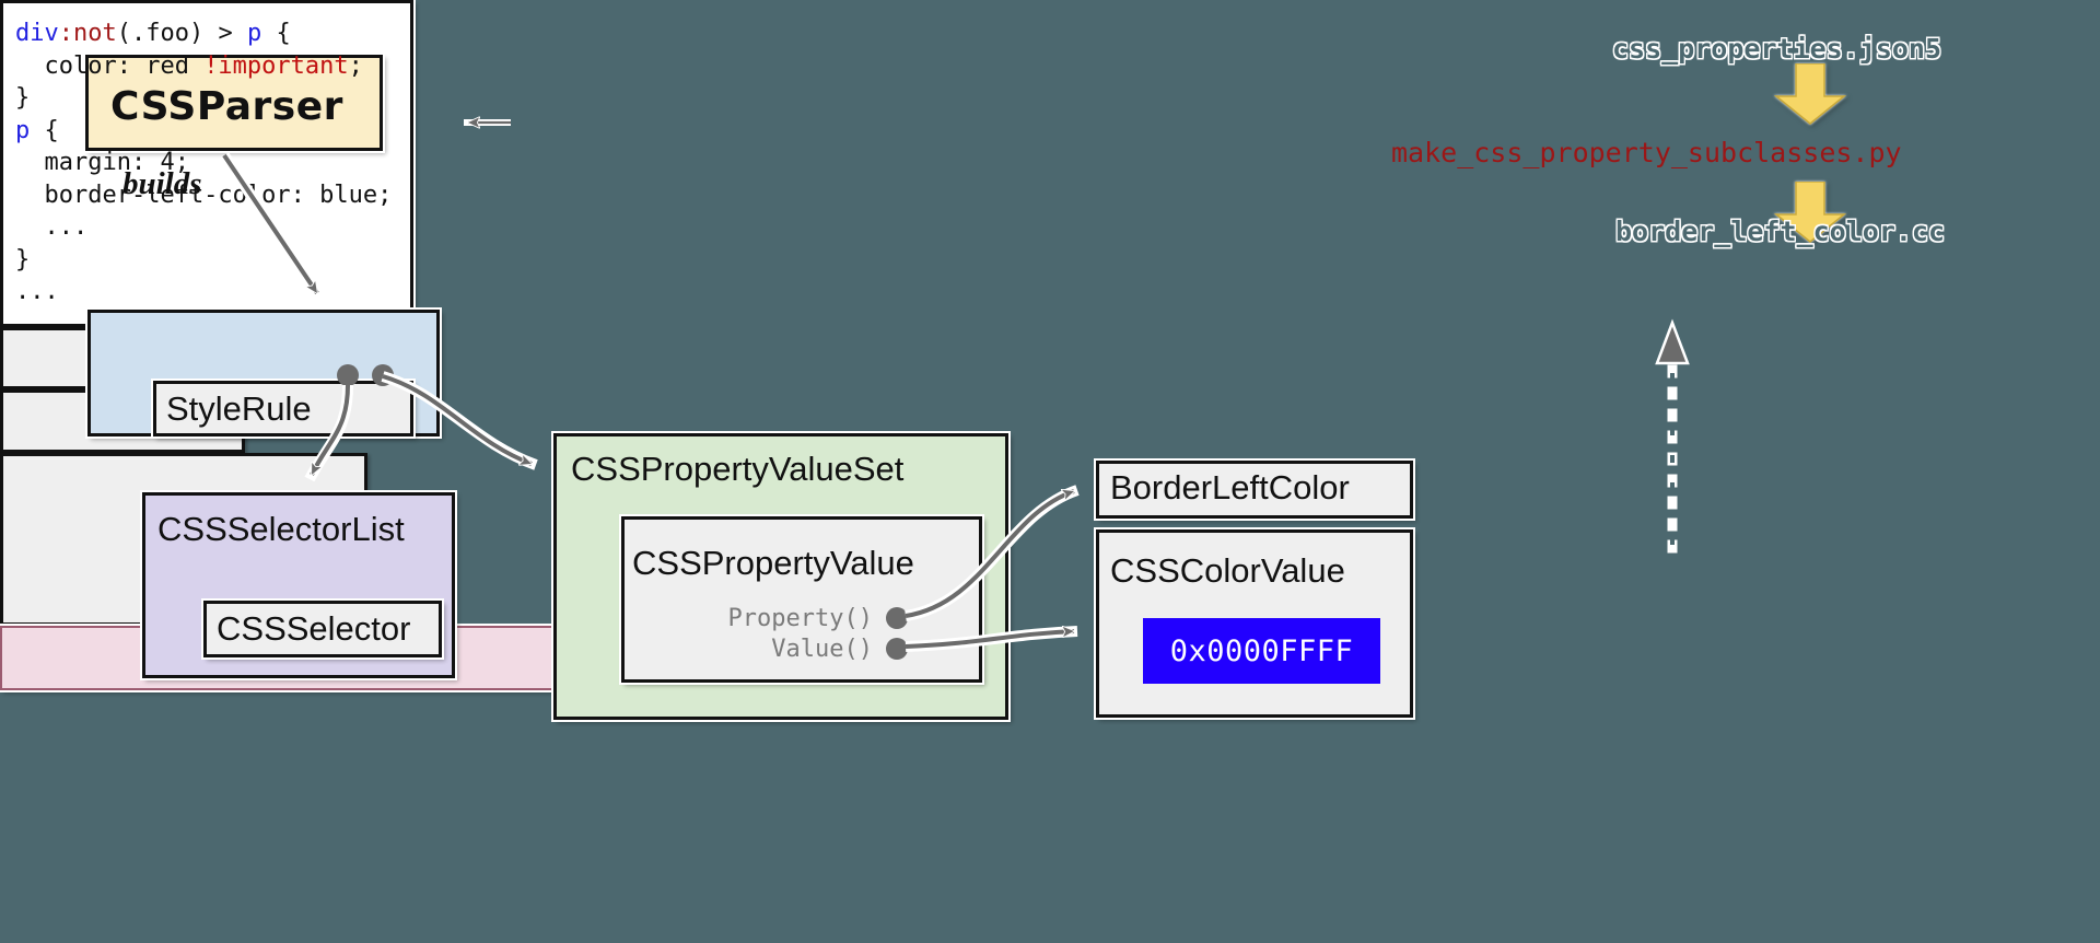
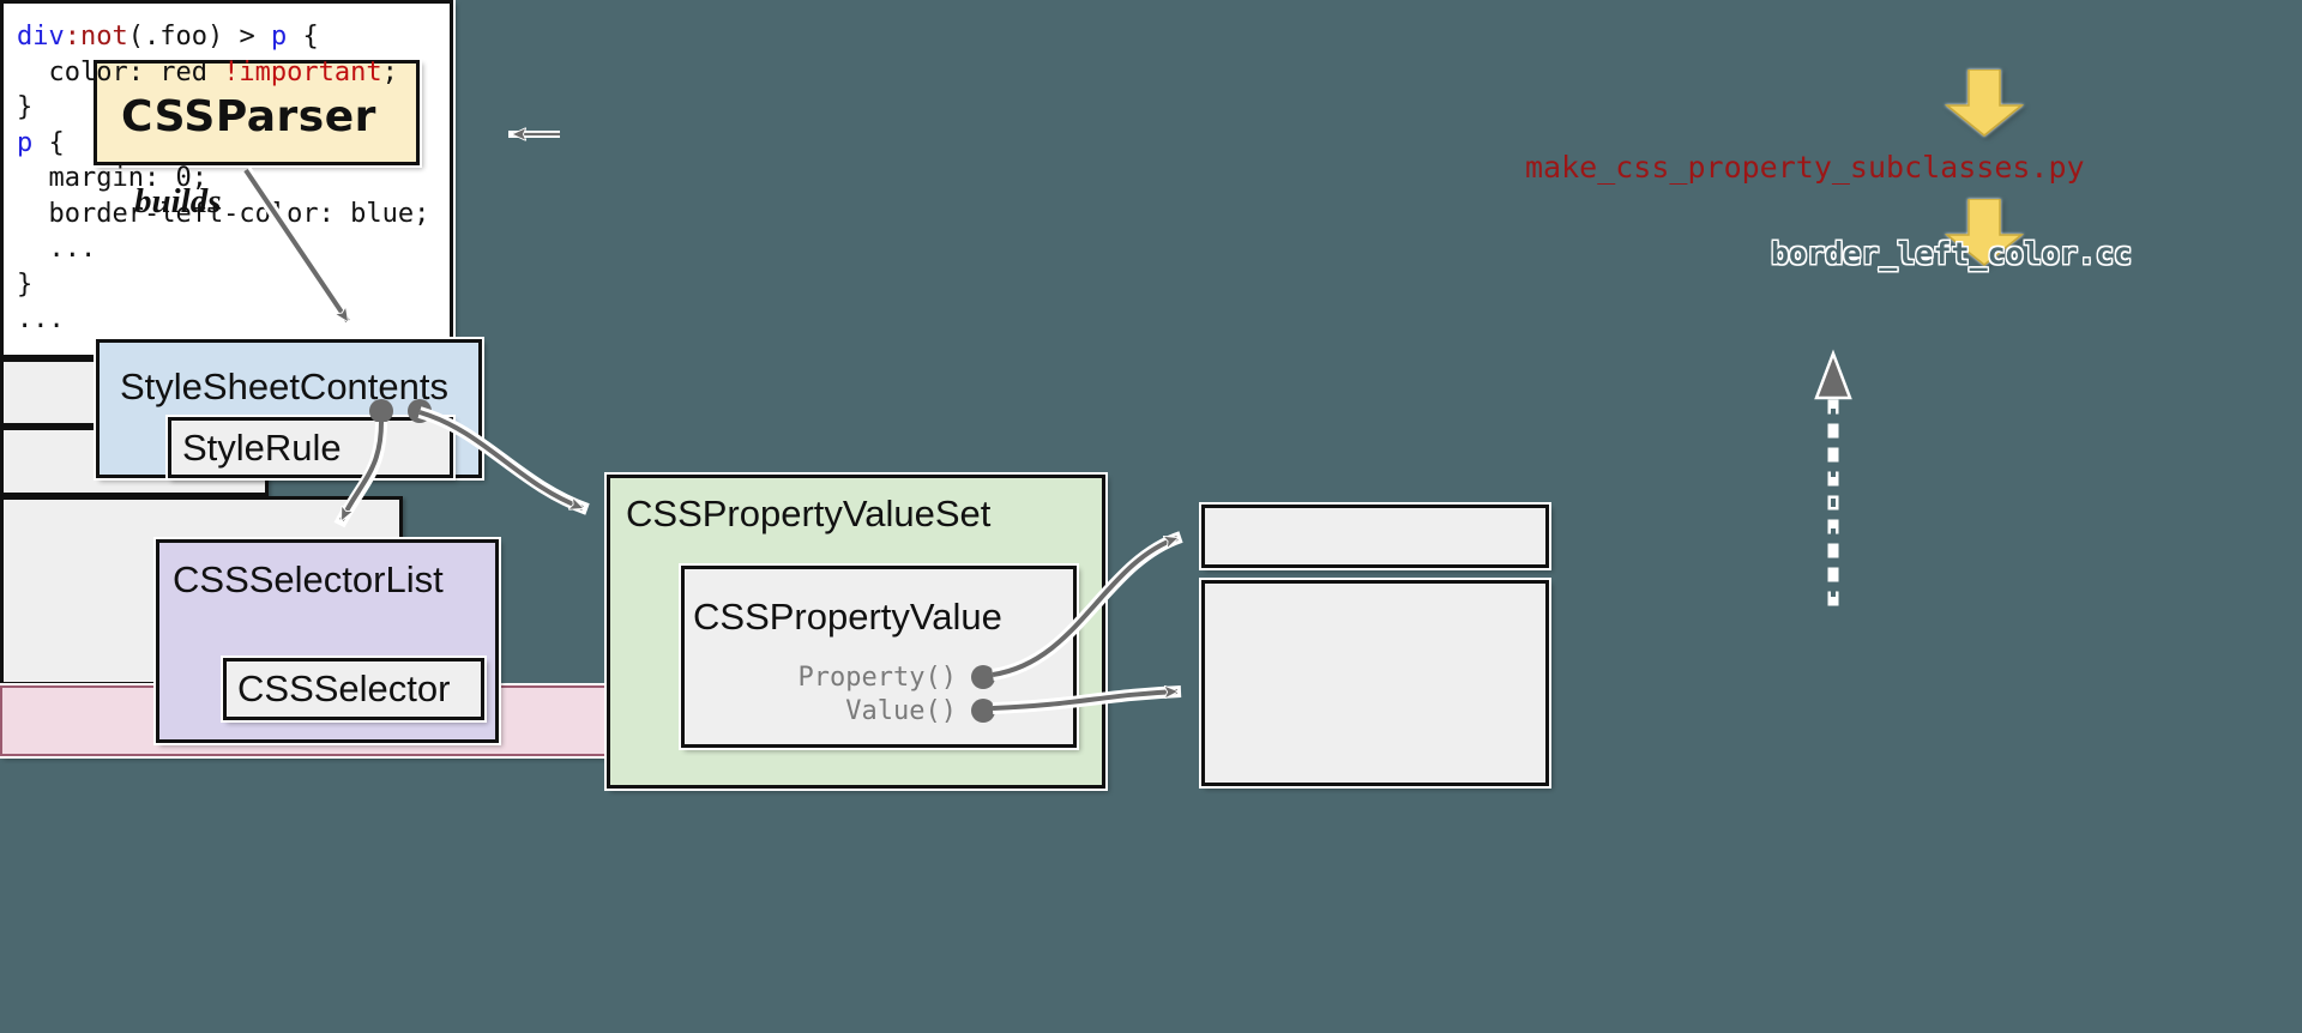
  CSSParser
  builds
- div:not(.foo) > p { color: red !important; } p { margin: 4; border-left-coor: blue; ... } ...
+ div:not(.foo) > p { color: red !important; } p { margin: 0; border-left-coor: blue; ... } ...
+ StyleSheetContents
  StyleRule
  CSSSelectorList
  CSSSelector
  CSSPropertyValueSet
  CSSPropertyValue
  Property()
  Value()
- BorderLeftColor
- CSSColorValue
- 0x0000FFFF
- css_properties.json5
  make_css_property_subclasses.py
  border_left_color.cc
